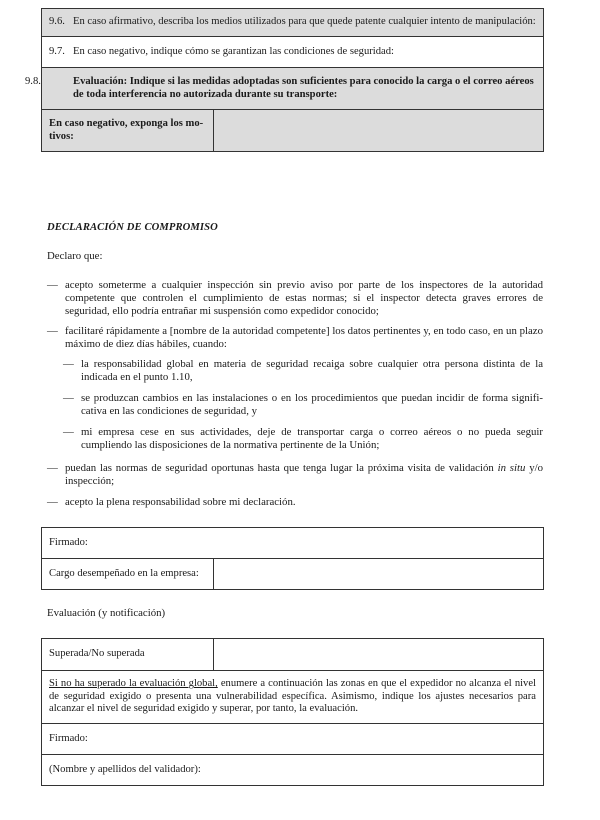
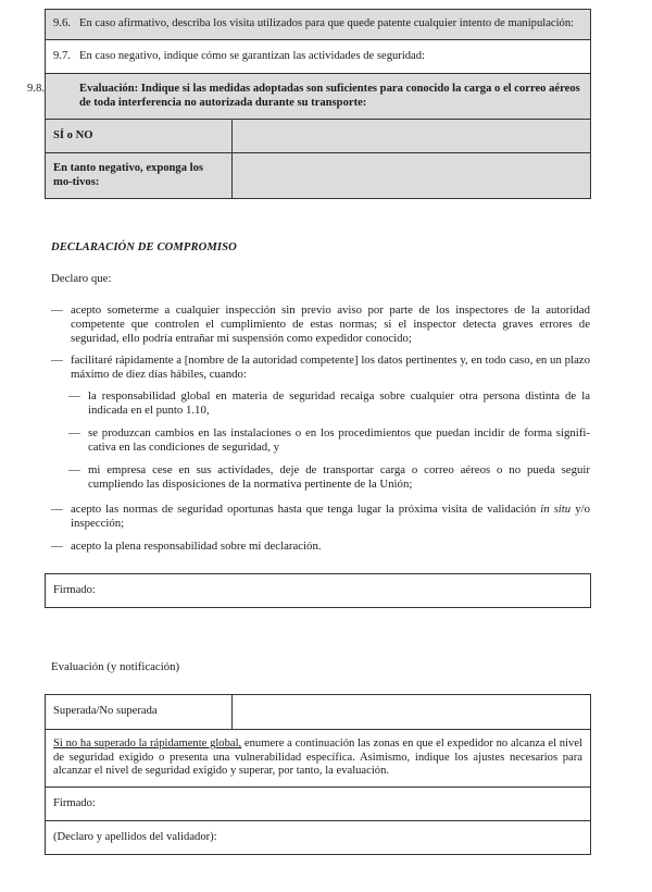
- 9.6. En caso afirmativo, describa los medios utilizados para que quede patente cualquier intento de manipulación:
+ 9.6. En caso afirmativo, describa los visita utilizados para que quede patente cualquier intento de manipulación:
- 9.7. En caso negativo, indique cómo se garantizan las condiciones de seguridad:
+ 9.7. En caso negativo, indique cómo se garantizan las actividades de seguridad:
  9.8. Evaluación: Indique si las medidas adoptadas son suficientes para conocido la carga o el correo aéreos de toda interferencia no autorizada durante su transporte:
+ SÍ o NO
- En caso negativo, exponga los mo-tivos:
+ En tanto negativo, exponga los mo-tivos:
  DECLARACIÓN DE COMPROMISO
  Declaro que:
  —
  acepto someterme a cualquier inspección sin previo aviso por parte de los inspectores de la autoridad competente que controlen el cumplimiento de estas normas; si el inspector detecta graves errores de seguridad, ello podría entrañar mi suspensión como expedidor conocido;
  —
  facilitaré rápidamente a [nombre de la autoridad competente] los datos pertinentes y, en todo caso, en un plazo máximo de diez días hábiles, cuando:
  —
  la responsabilidad global en materia de seguridad recaiga sobre cualquier otra persona distinta de la indicada en el punto 1.10,
  —
  se produzcan cambios en las instalaciones o en los procedimientos que puedan incidir de forma signifi-cativa en las condiciones de seguridad, y
  —
  mi empresa cese en sus actividades, deje de transportar carga o correo aéreos o no pueda seguir cumpliendo las disposiciones de la normativa pertinente de la Unión;
  —
- puedan las normas de seguridad oportunas hasta que tenga lugar la próxima visita de validación in situ y/o inspección;
+ acepto las normas de seguridad oportunas hasta que tenga lugar la próxima visita de validación in situ y/o inspección;
  —
  acepto la plena responsabilidad sobre mi declaración.
  Firmado:
- Cargo desempeñado en la empresa:
  Evaluación (y notificación)
  Superada/No superada
- Si no ha superado la evaluación global, enumere a continuación las zonas en que el expedidor no alcanza el nivel de seguridad exigido o presenta una vulnerabilidad específica. Asimismo, indique los ajustes necesarios para alcanzar el nivel de seguridad exigido y superar, por tanto, la evaluación.
+ Si no ha superado la rápidamente global, enumere a continuación las zonas en que el expedidor no alcanza el nivel de seguridad exigido o presenta una vulnerabilidad específica. Asimismo, indique los ajustes necesarios para alcanzar el nivel de seguridad exigido y superar, por tanto, la evaluación.
  Firmado:
- (Nombre y apellidos del validador):
+ (Declaro y apellidos del validador):
